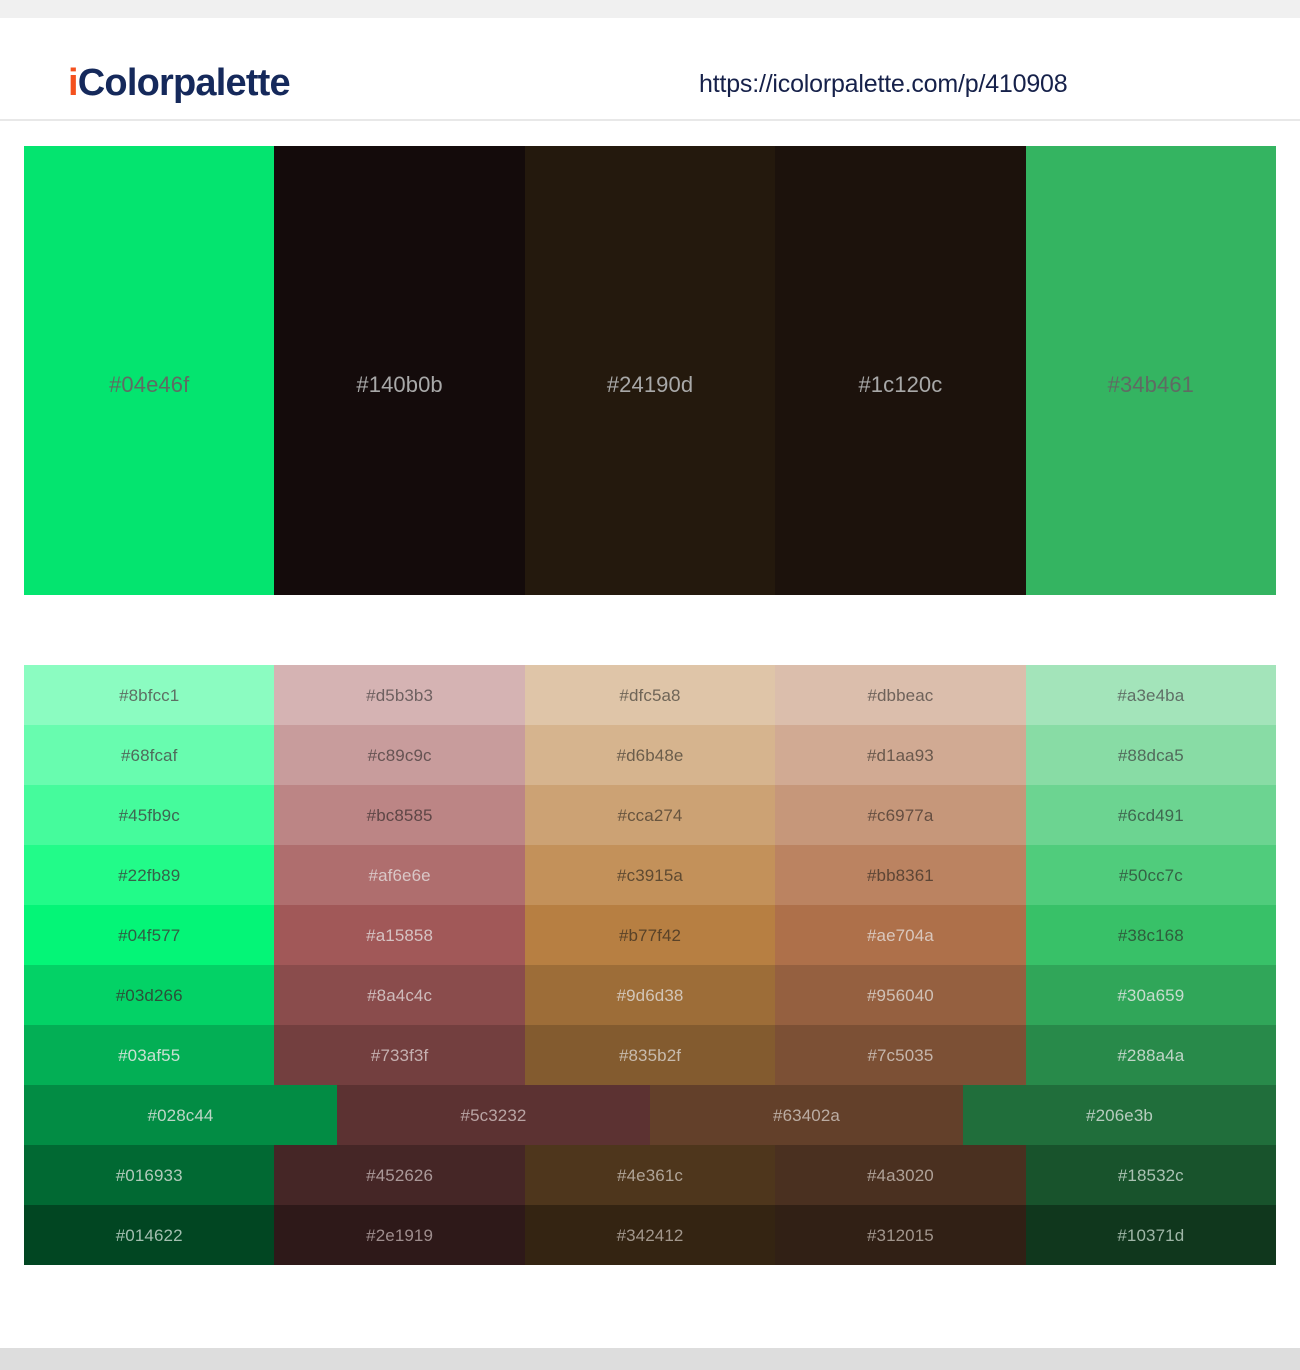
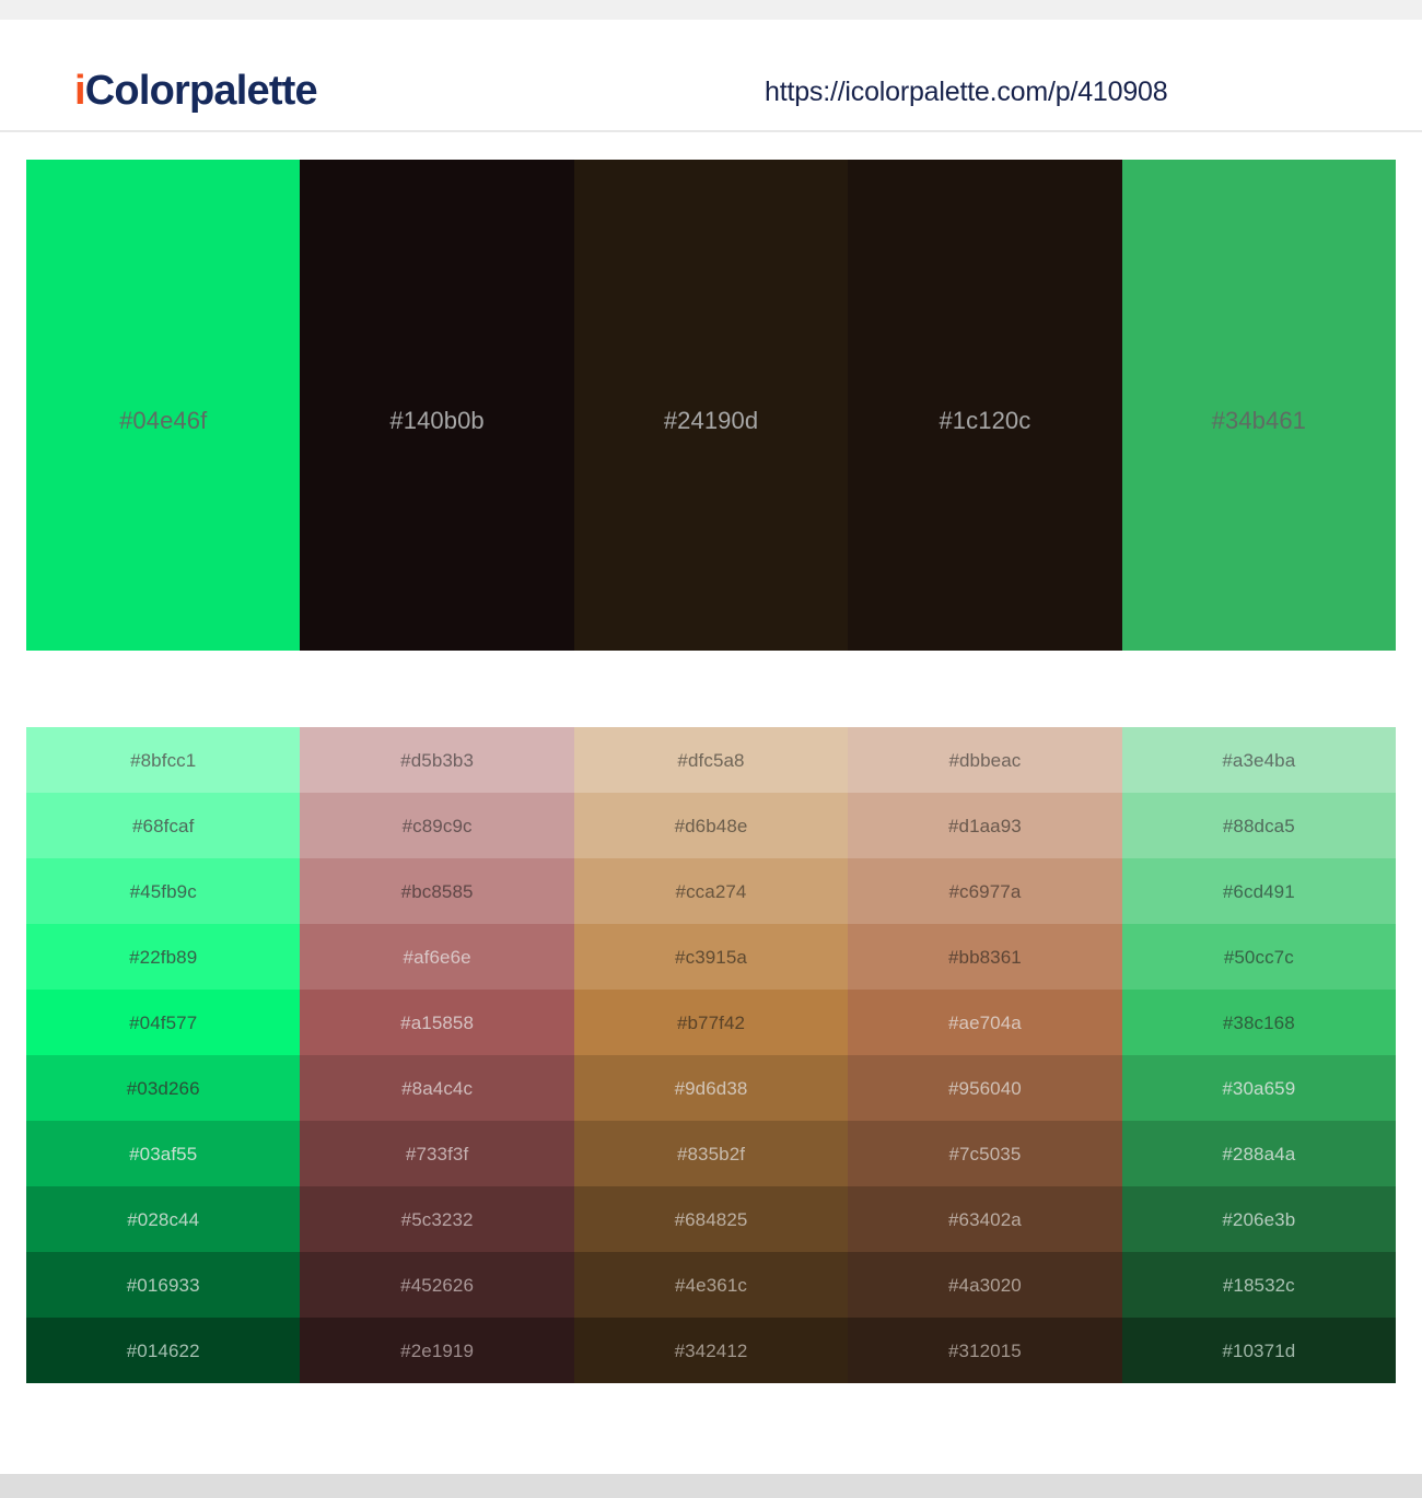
  iColorpalette
  https://icolorpalette.com/p/410908
  #04e46f
  #140b0b
  #24190d
  #1c120c
  #34b461
  #8bfcc1
  #d5b3b3
  #dfc5a8
  #dbbeac
  #a3e4ba
  #68fcaf
  #c89c9c
  #d6b48e
  #d1aa93
  #88dca5
  #45fb9c
  #bc8585
  #cca274
  #c6977a
  #6cd491
  #22fb89
  #af6e6e
  #c3915a
  #bb8361
  #50cc7c
  #04f577
  #a15858
  #b77f42
  #ae704a
  #38c168
  #03d266
  #8a4c4c
  #9d6d38
  #956040
  #30a659
  #03af55
  #733f3f
  #835b2f
  #7c5035
  #288a4a
  #028c44
  #5c3232
+ #684825
  #63402a
  #206e3b
  #016933
  #452626
  #4e361c
  #4a3020
  #18532c
  #014622
  #2e1919
  #342412
  #312015
  #10371d
